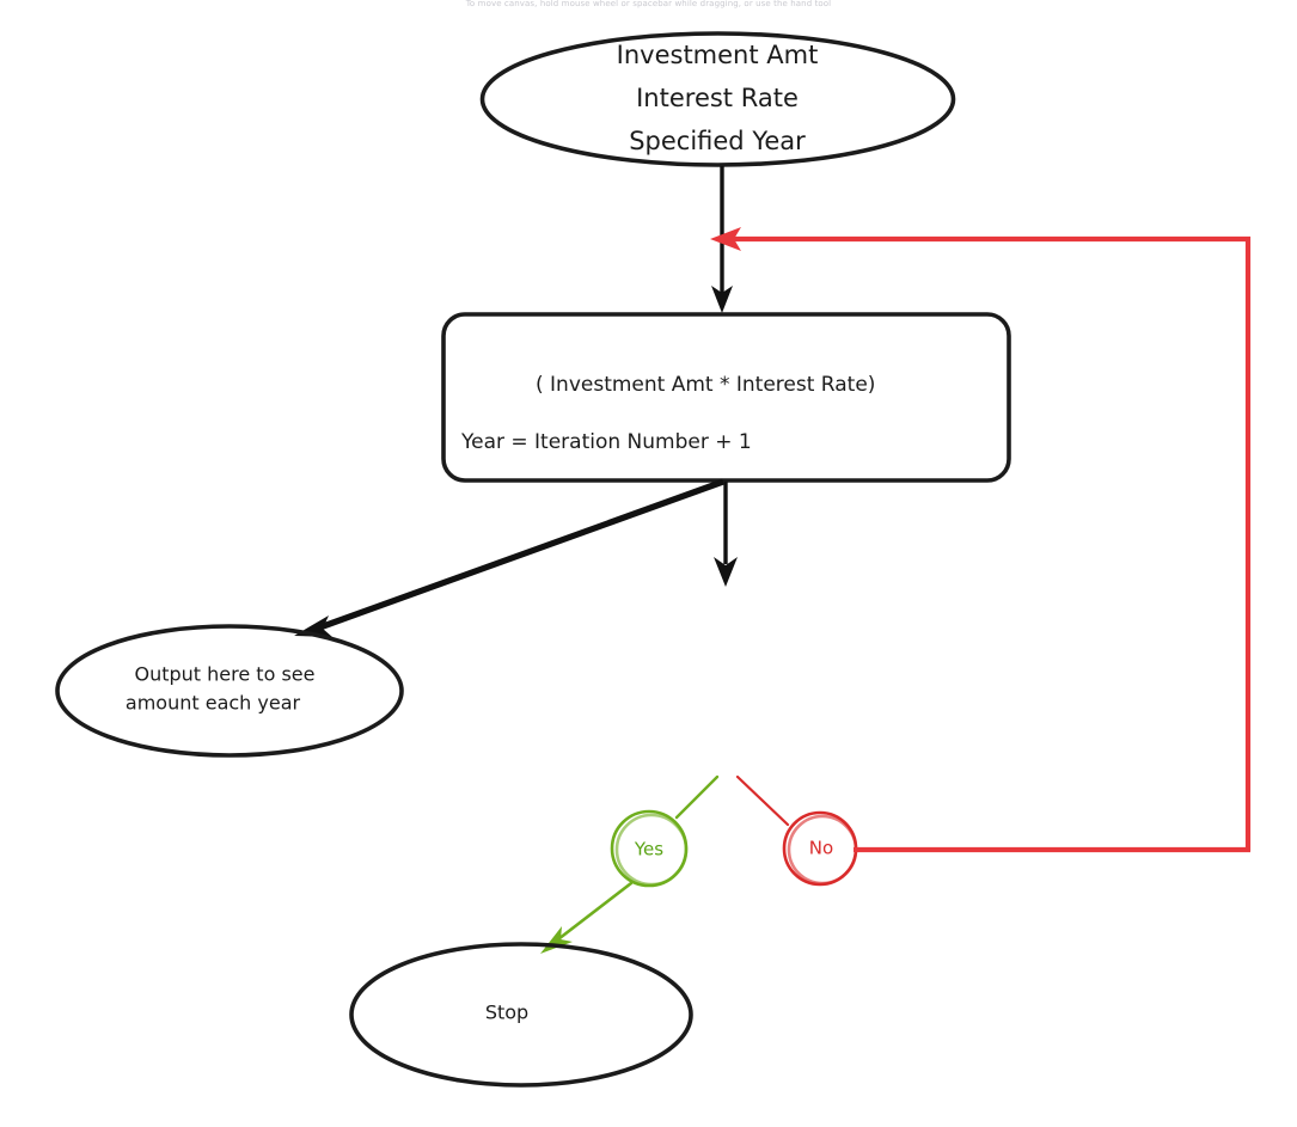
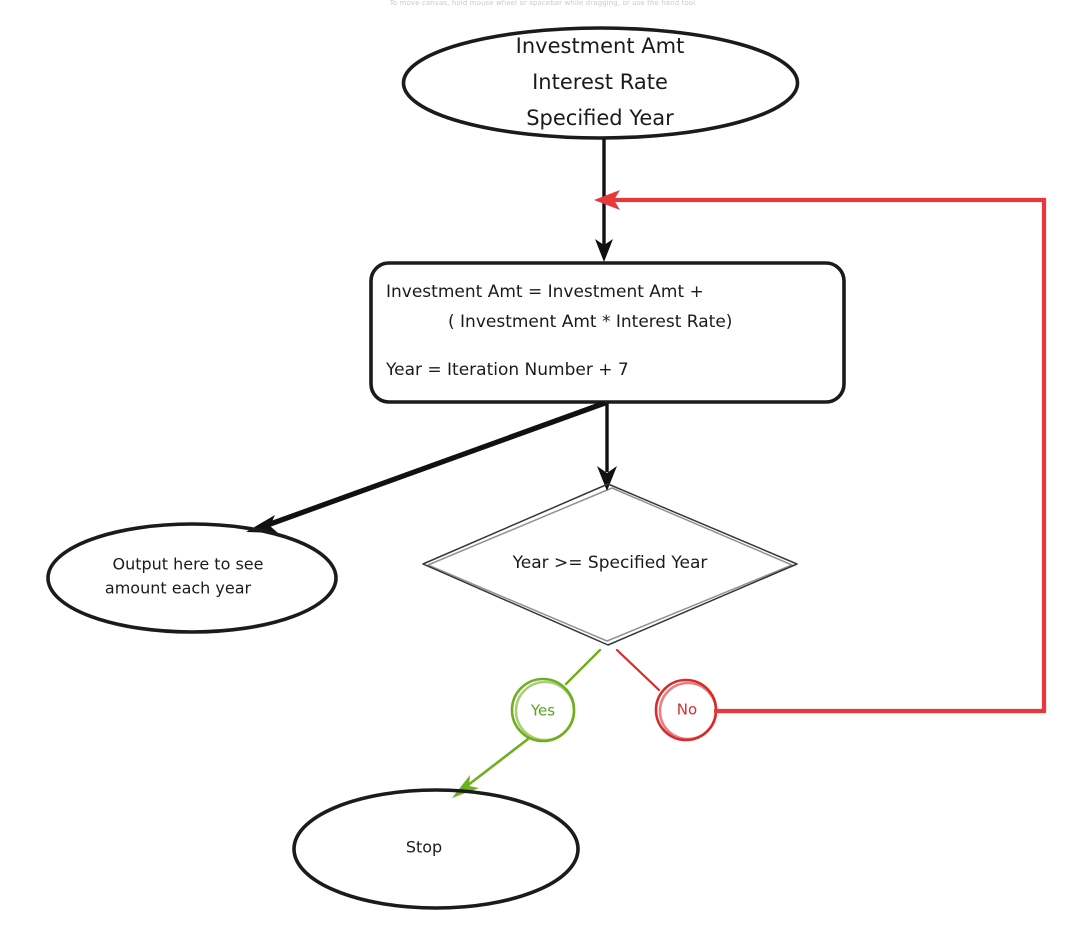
  To move canvas, hold mouse wheel or spacebar while dragging, or use the hand tool
  Investment Amt
  Interest Rate
  Specified Year
+ Investment Amt = Investment Amt +
  ( Investment Amt * Interest Rate)
- Year = Iteration Number + 1
+ Year = Iteration Number + 7
  Output here to see
  amount each year
+ Year >= Specified Year
  Yes
  No
  Stop
